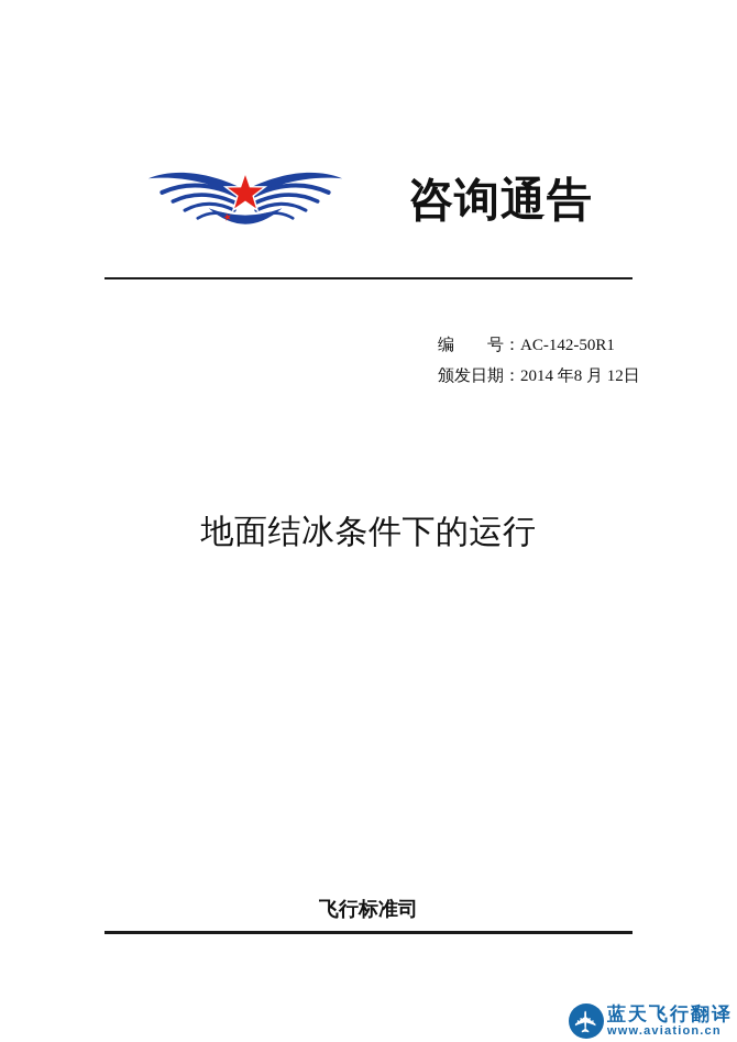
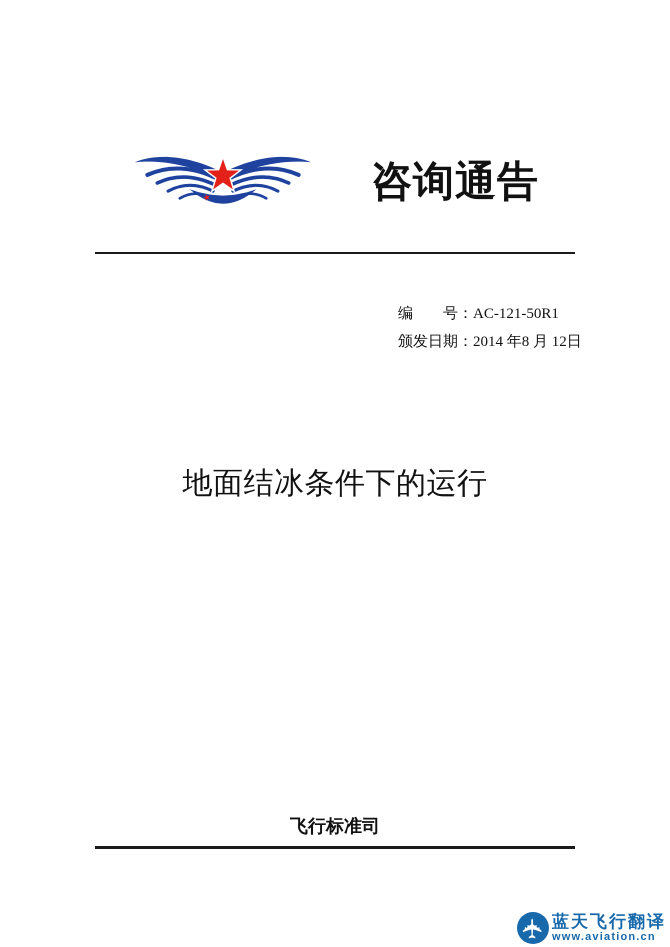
  咨询通告
- 编 号：AC-142-50R1
+ 编 号：AC-121-50R1
  颁发日期：2014 年8 月 12日
  地面结冰条件下的运行
  飞行标准司
  蓝天飞行翻译
  www.aviation.cn
